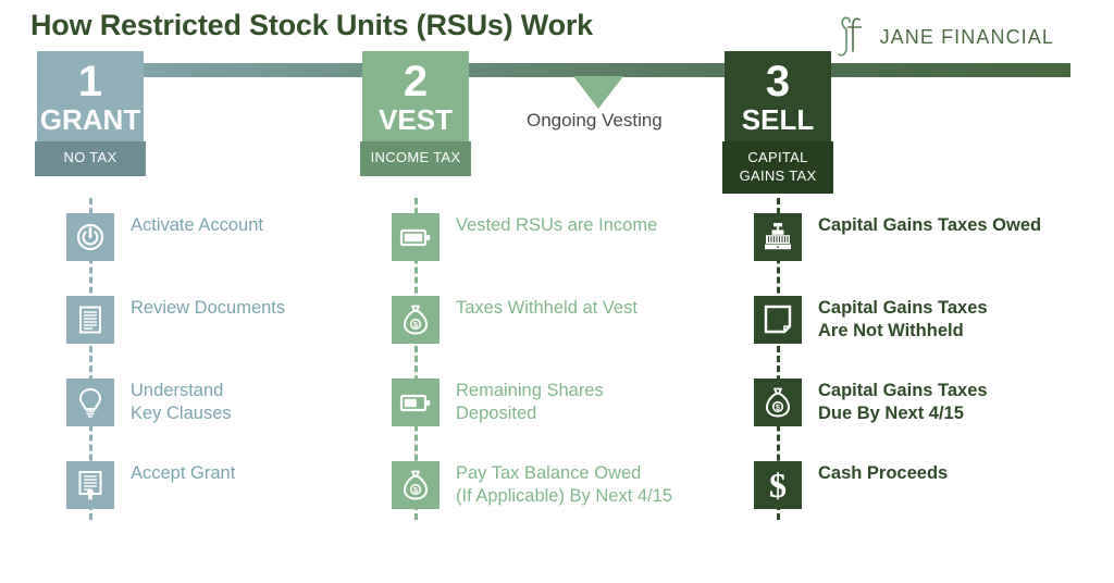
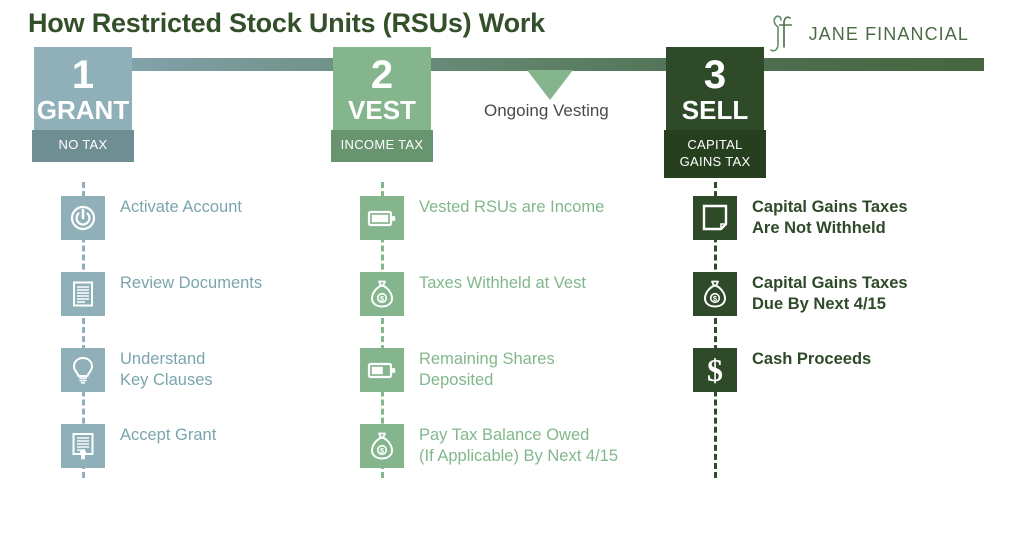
  How Restricted Stock Units (RSUs) Work
  JANE FINANCIAL
  Ongoing Vesting
  1
  GRANT
  NO TAX
  2
  VEST
  INCOME TAX
  3
  SELL
  CAPITAL GAINS TAX
  Activate Account
  Review Documents
  Understand
  Key Clauses
  Accept Grant
  Vested RSUs are Income
  $
  Taxes Withheld at Vest
  Remaining Shares
  Deposited
  $
  Pay Tax Balance Owed
  (If Applicable) By Next 4/15
- Capital Gains Taxes Owed
  Capital Gains Taxes
  Are Not Withheld
  $
  Capital Gains Taxes
  Due By Next 4/15
  $
  Cash Proceeds
